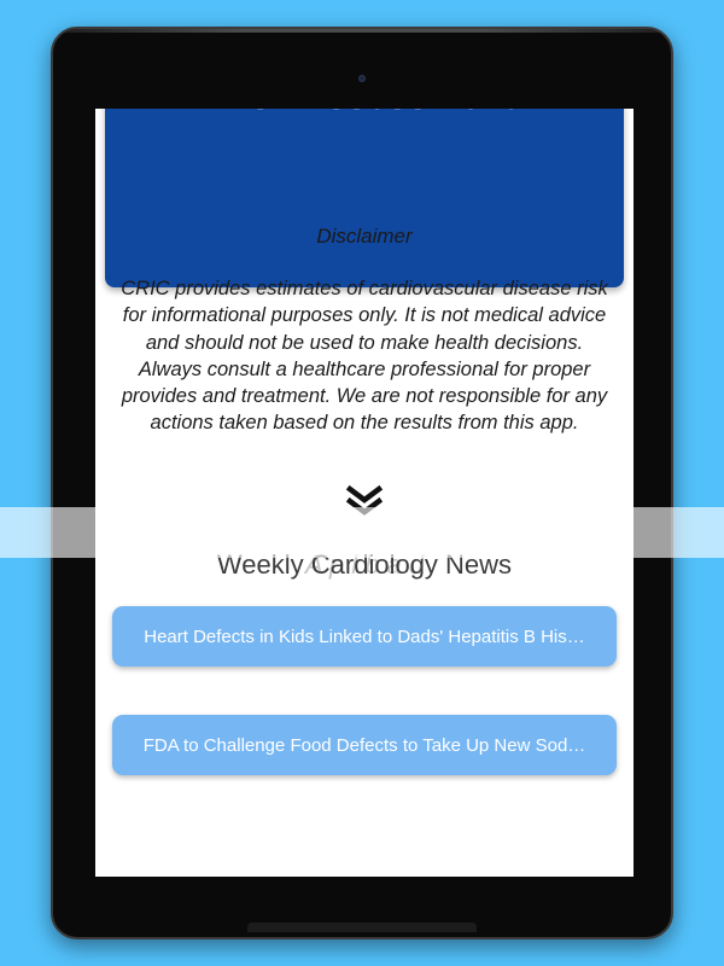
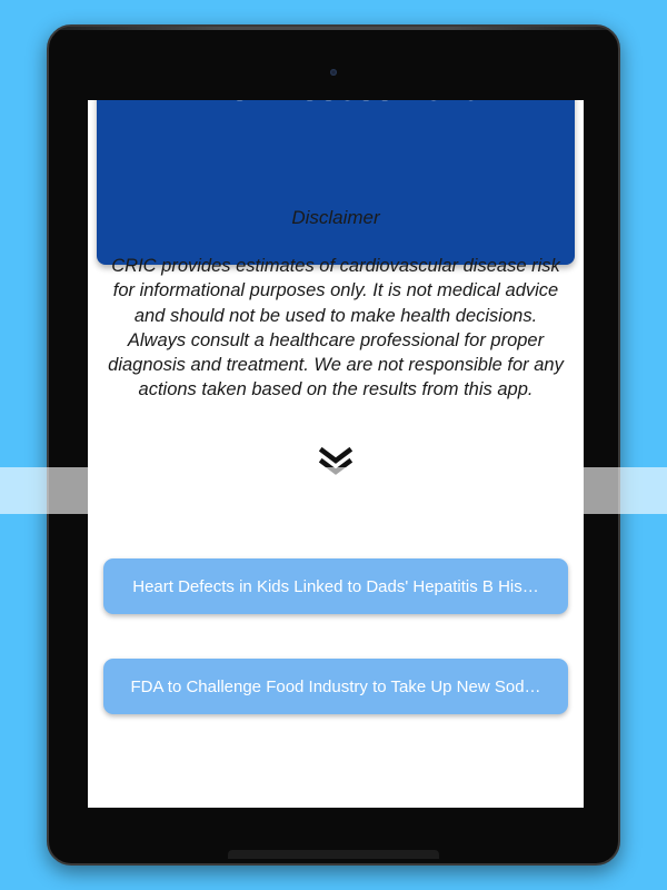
  Disclaimer
- CRIC provides estimates of cardiovascular disease risk for informational purposes only. It is not medical advice and should not be used to make health decisions. Always consult a healthcare professional for proper provides and treatment. We are not responsible for any actions taken based on the results from this app.
+ CRIC provides estimates of cardiovascular disease risk for informational purposes only. It is not medical advice and should not be used to make health decisions. Always consult a healthcare professional for proper diagnosis and treatment. We are not responsible for any actions taken based on the results from this app.
- A p l b a d
- Weekly Cardiology News
  Heart Defects in Kids Linked to Dads' Hepatitis B His…
- FDA to Challenge Food Defects to Take Up New Sod…
+ FDA to Challenge Food Industry to Take Up New Sod…
